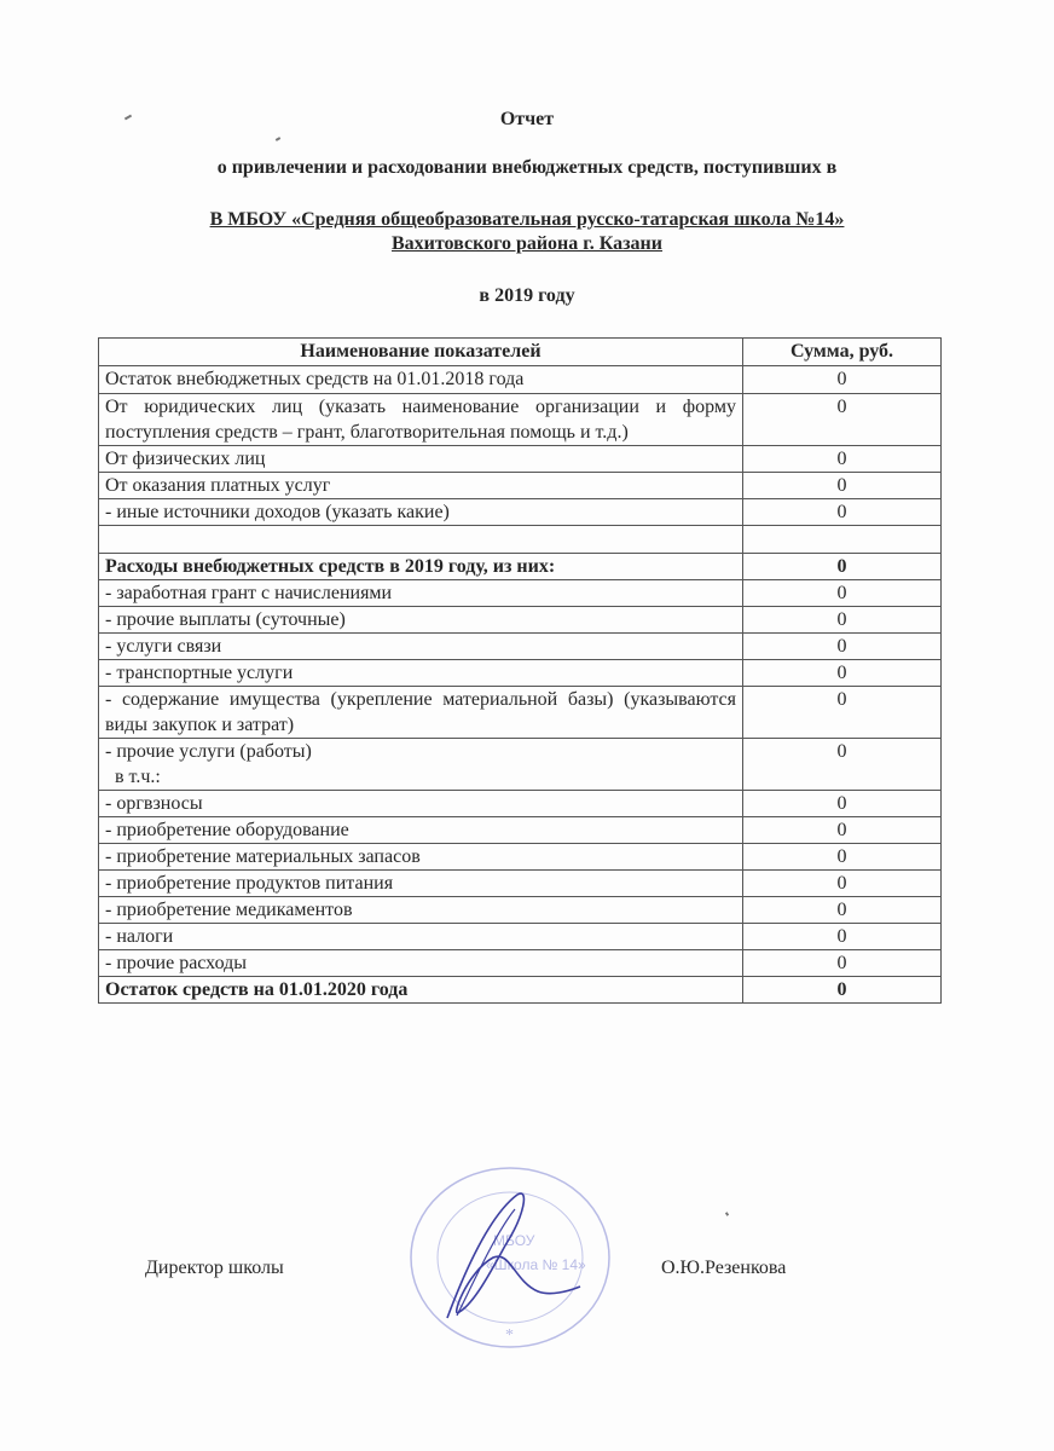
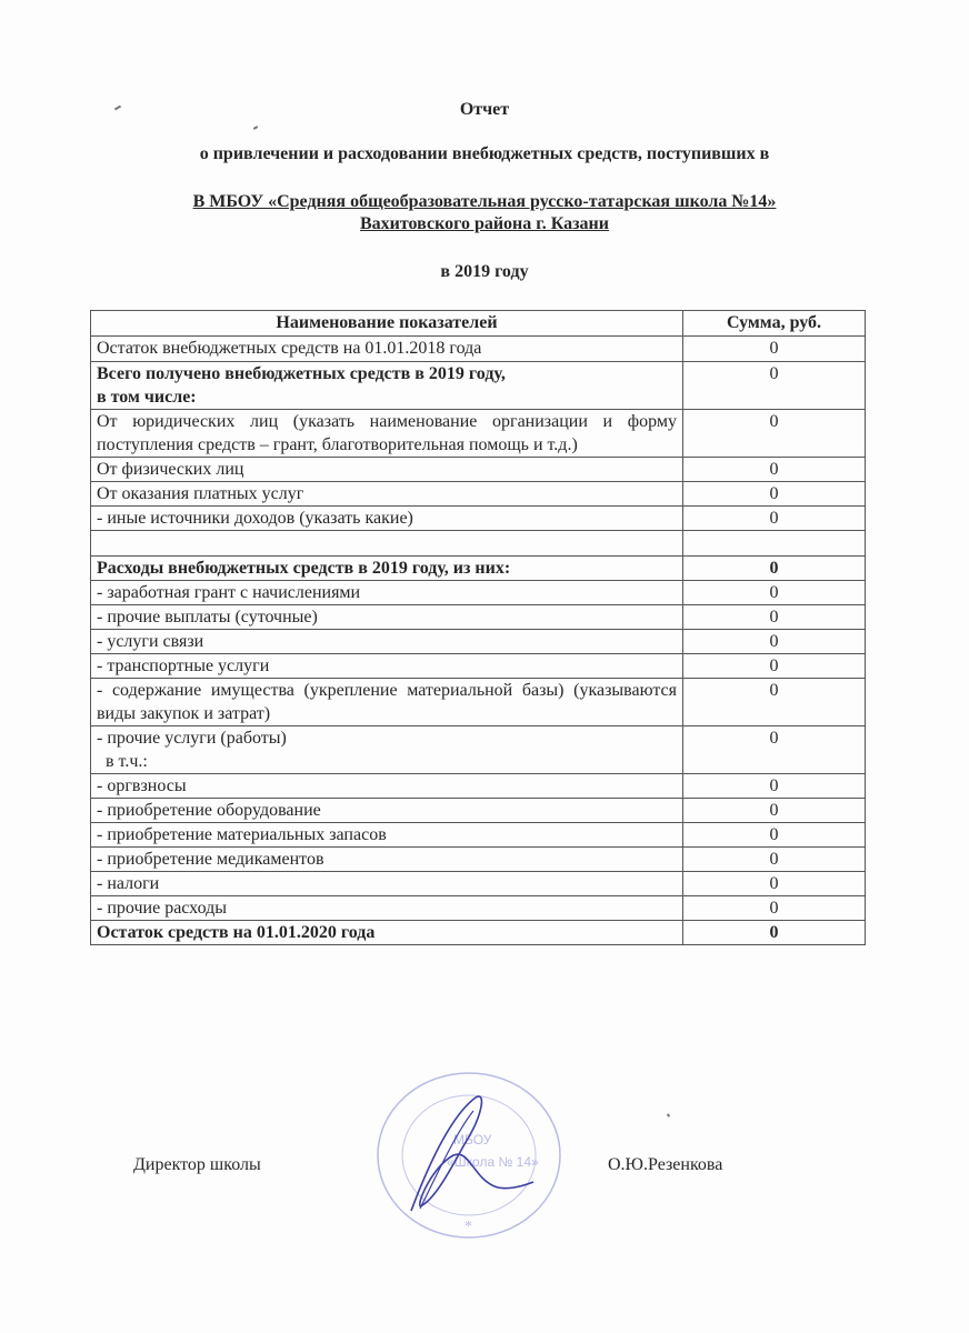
  Отчет
  о привлечении и расходовании внебюджетных средств, поступивших в
  В МБОУ «Средняя общеобразовательная русско-татарская школа №14»
  Вахитовского района г. Казани
  в 2019 году
  Наименование показателей	Сумма, руб.
  Остаток внебюджетных средств на 01.01.2018 года	0
+ Всего получено внебюджетных средств в 2019 году,в том числе:	0
  От юридических лиц (указать наименование организации и форму поступления средств – грант, благотворительная помощь и т.д.)	0
  От физических лиц	0
  От оказания платных услуг	0
  - иные источники доходов (указать какие)	0
  Расходы внебюджетных средств в 2019 году, из них:	0
  - заработная грант с начислениями	0
  - прочие выплаты (суточные)	0
  - услуги связи	0
  - транспортные услуги	0
  - содержание имущества (укрепление материальной базы) (указываются виды закупок и затрат)	0
  - прочие услуги (работы) в т.ч.:	0
  - оргвзносы	0
  - приобретение оборудование	0
  - приобретение материальных запасов	0
- - приобретение продуктов питания	0
  - приобретение медикаментов	0
  - налоги	0
  - прочие расходы	0
  Остаток средств на 01.01.2020 года	0
  Директор школы
  О.Ю.Резенкова
  МБОУ
  «Шола № 14»
  *
